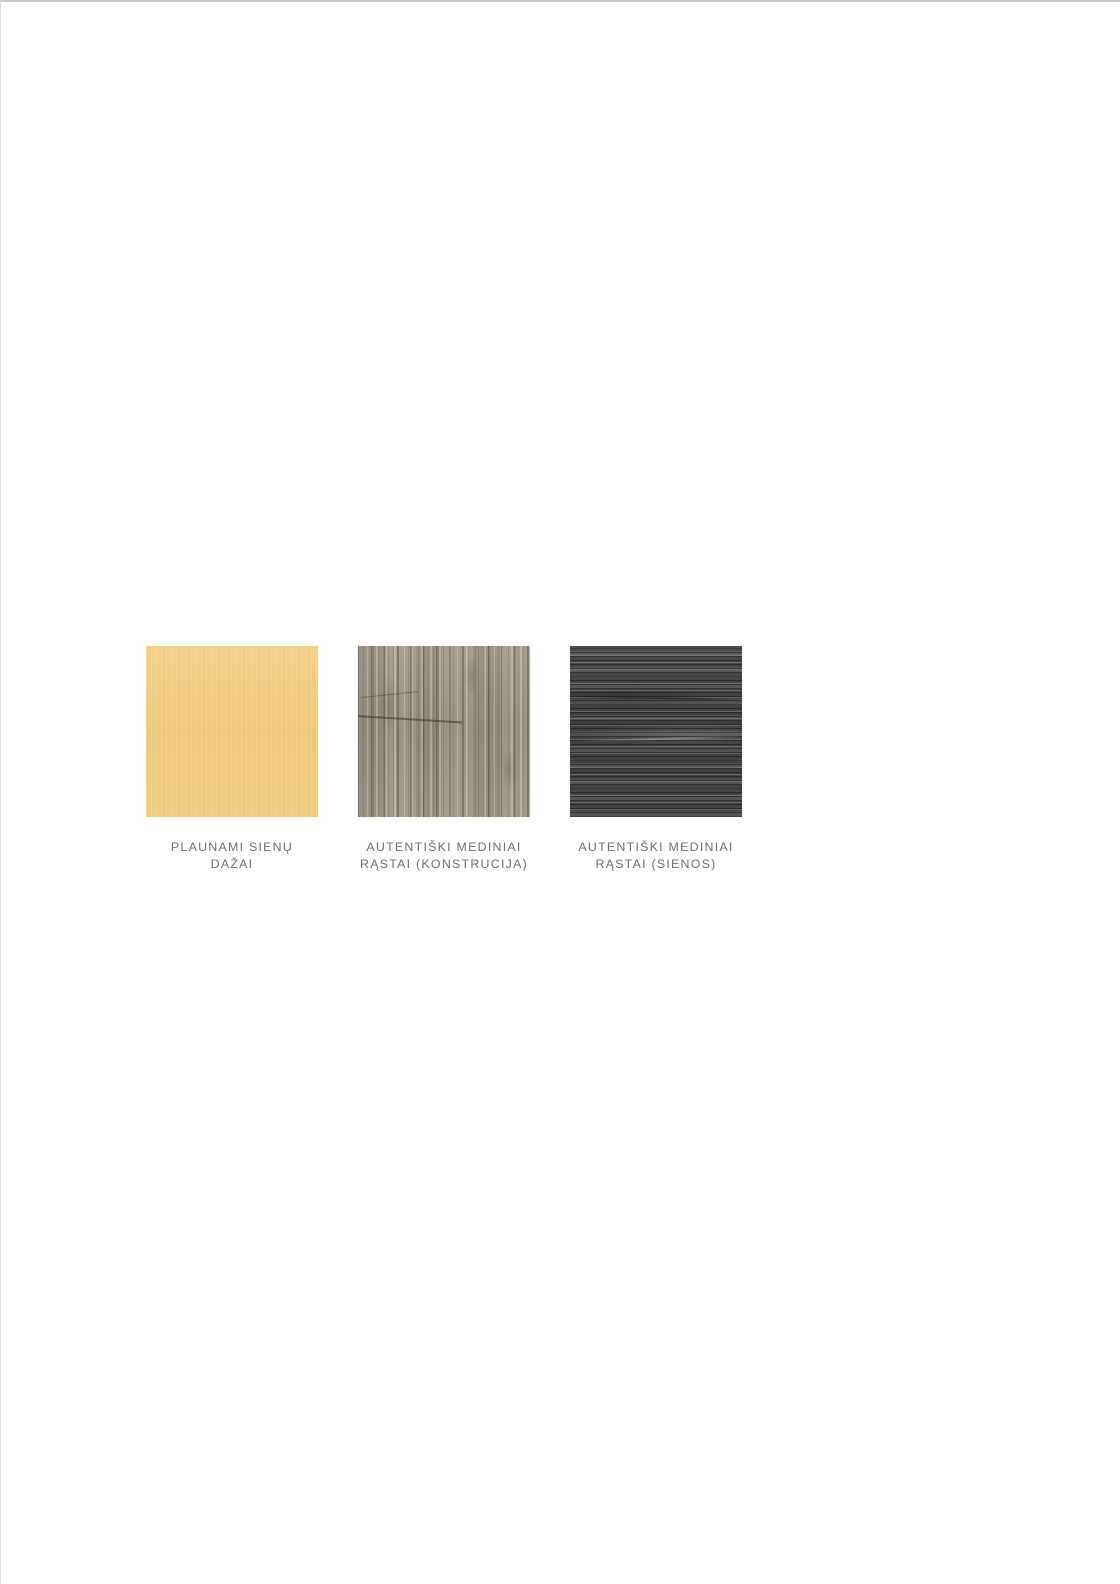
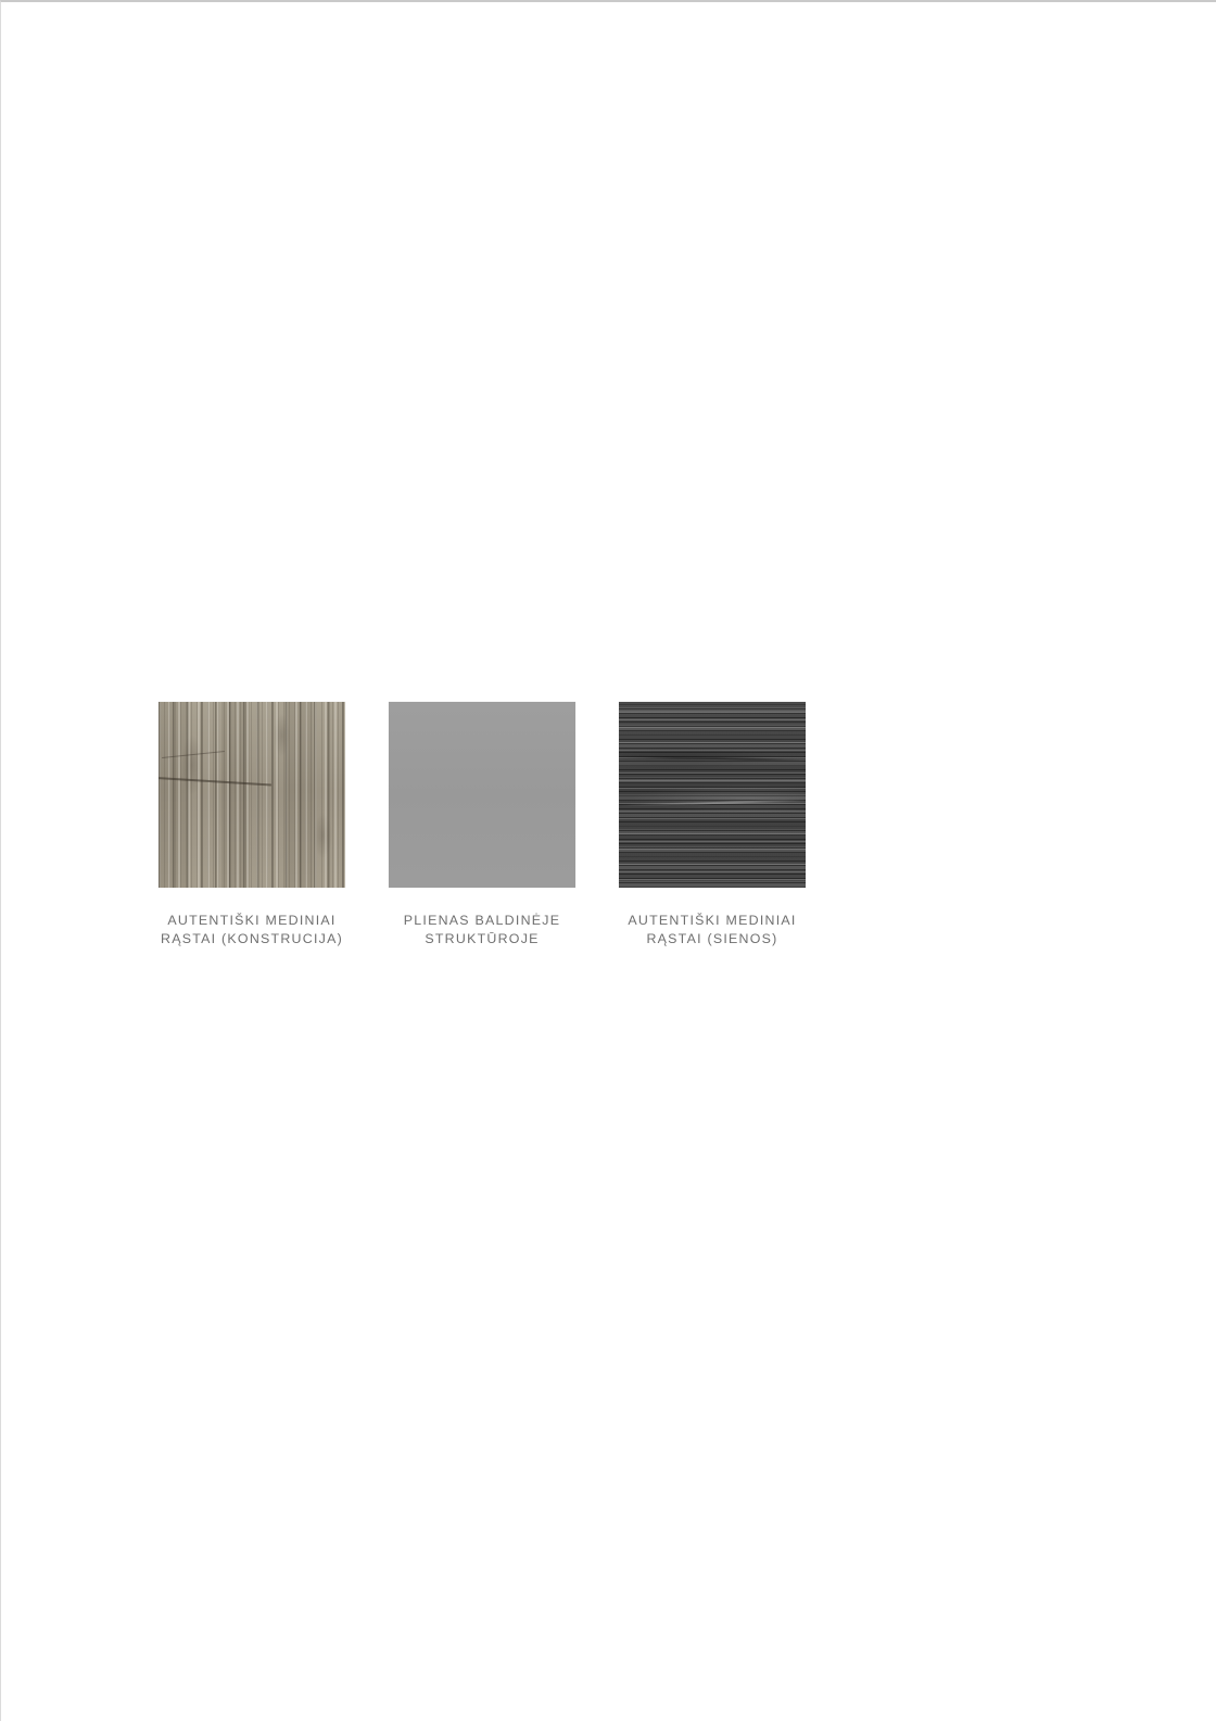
- PLAUNAMI SIENŲ
- DAŽAI
  AUTENTIŠKI MEDINIAI
  RĄSTAI (KONSTRUCIJA)
+ PLIENAS BALDINĖJE
+ STRUKTŪROJE
  AUTENTIŠKI MEDINIAI
  RĄSTAI (SIENOS)
